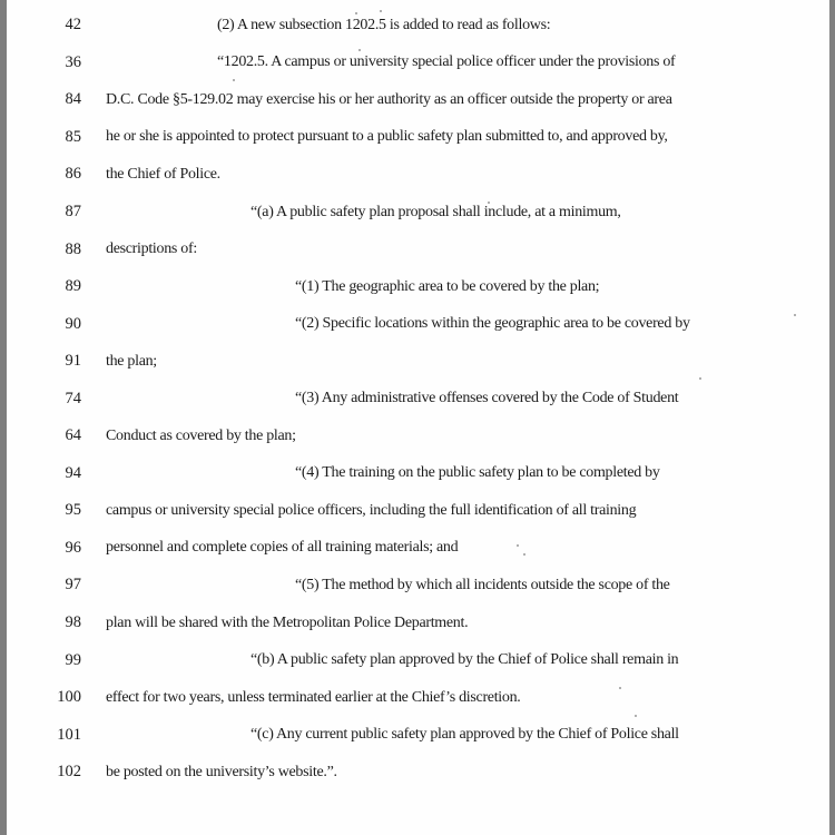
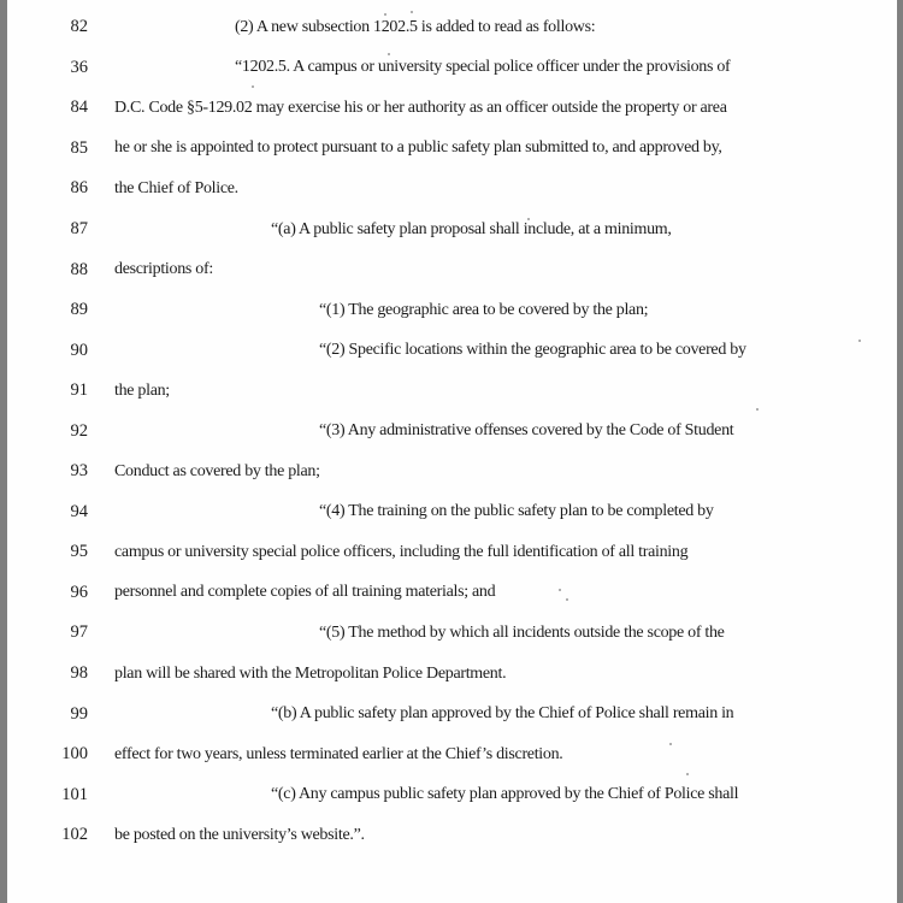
- 42
+ 82
  (2) A new subsection 1202.5 is added to read as follows:
  36
  “1202.5. A campus or university special police officer under the provisions of
  84
  D.C. Code §5-129.02 may exercise his or her authority as an officer outside the property or area
  85
  he or she is appointed to protect pursuant to a public safety plan submitted to, and approved by,
  86
  the Chief of Police.
  87
  “(a) A public safety plan proposal shall include, at a minimum,
  88
  descriptions of:
  89
  “(1) The geographic area to be covered by the plan;
  90
  “(2) Specific locations within the geographic area to be covered by
  91
  the plan;
- 74
+ 92
  “(3) Any administrative offenses covered by the Code of Student
- 64
+ 93
  Conduct as covered by the plan;
  94
  “(4) The training on the public safety plan to be completed by
  95
  campus or university special police officers, including the full identification of all training
  96
  personnel and complete copies of all training materials; and
  97
  “(5) The method by which all incidents outside the scope of the
  98
  plan will be shared with the Metropolitan Police Department.
  99
  “(b) A public safety plan approved by the Chief of Police shall remain in
  100
  effect for two years, unless terminated earlier at the Chief’s discretion.
  101
- “(c) Any current public safety plan approved by the Chief of Police shall
+ “(c) Any campus public safety plan approved by the Chief of Police shall
  102
  be posted on the university’s website.”.
